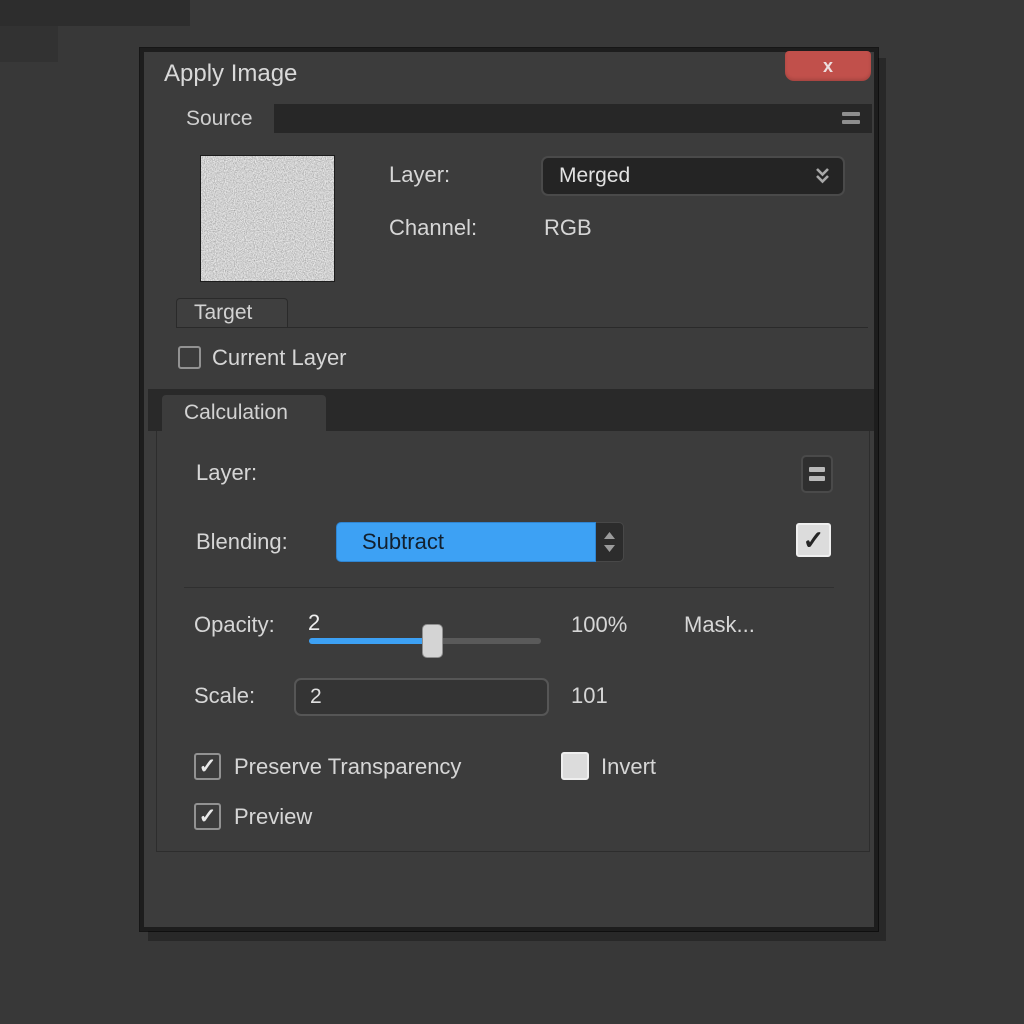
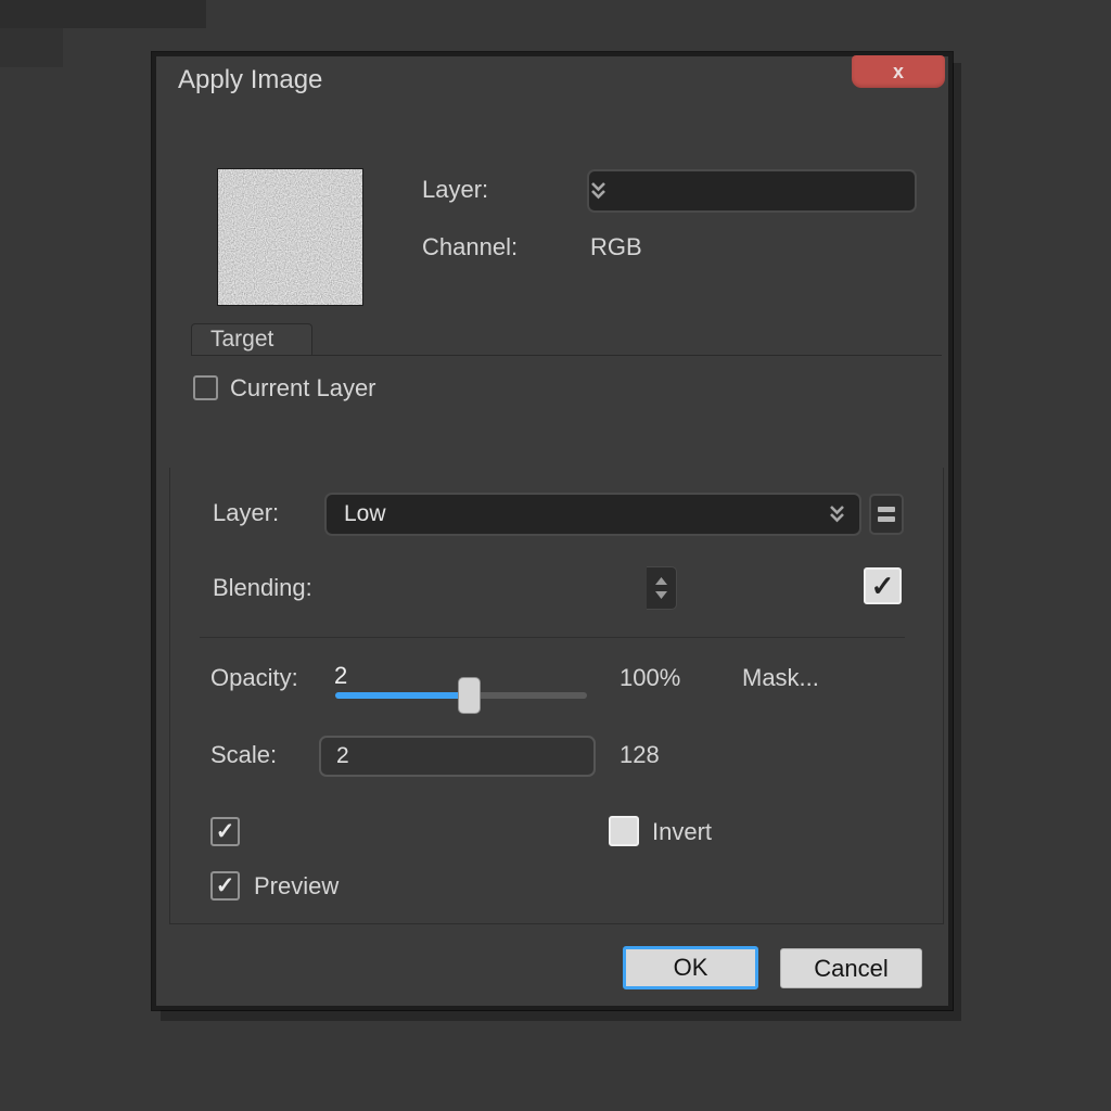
  Apply Image
  x
- Source
  Layer:
- Merged
  Channel:
  RGB
  Target
  Current Layer
- Calculation
  Layer:
+ Low
  Blending:
- Subtract
  Opacity:
  2
  100%
  Mask...
  Scale:
  2
- 101
+ 128
- Preserve Transparency
  Invert
  Preview
+ OK
+ Cancel
